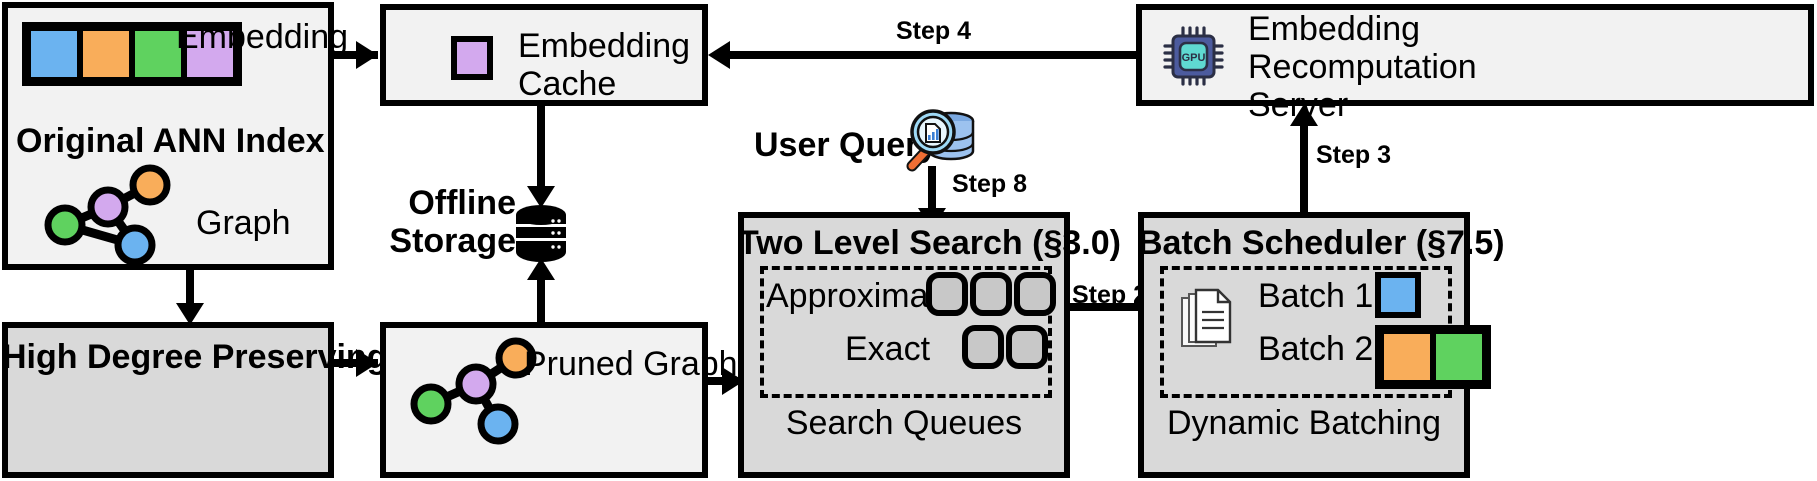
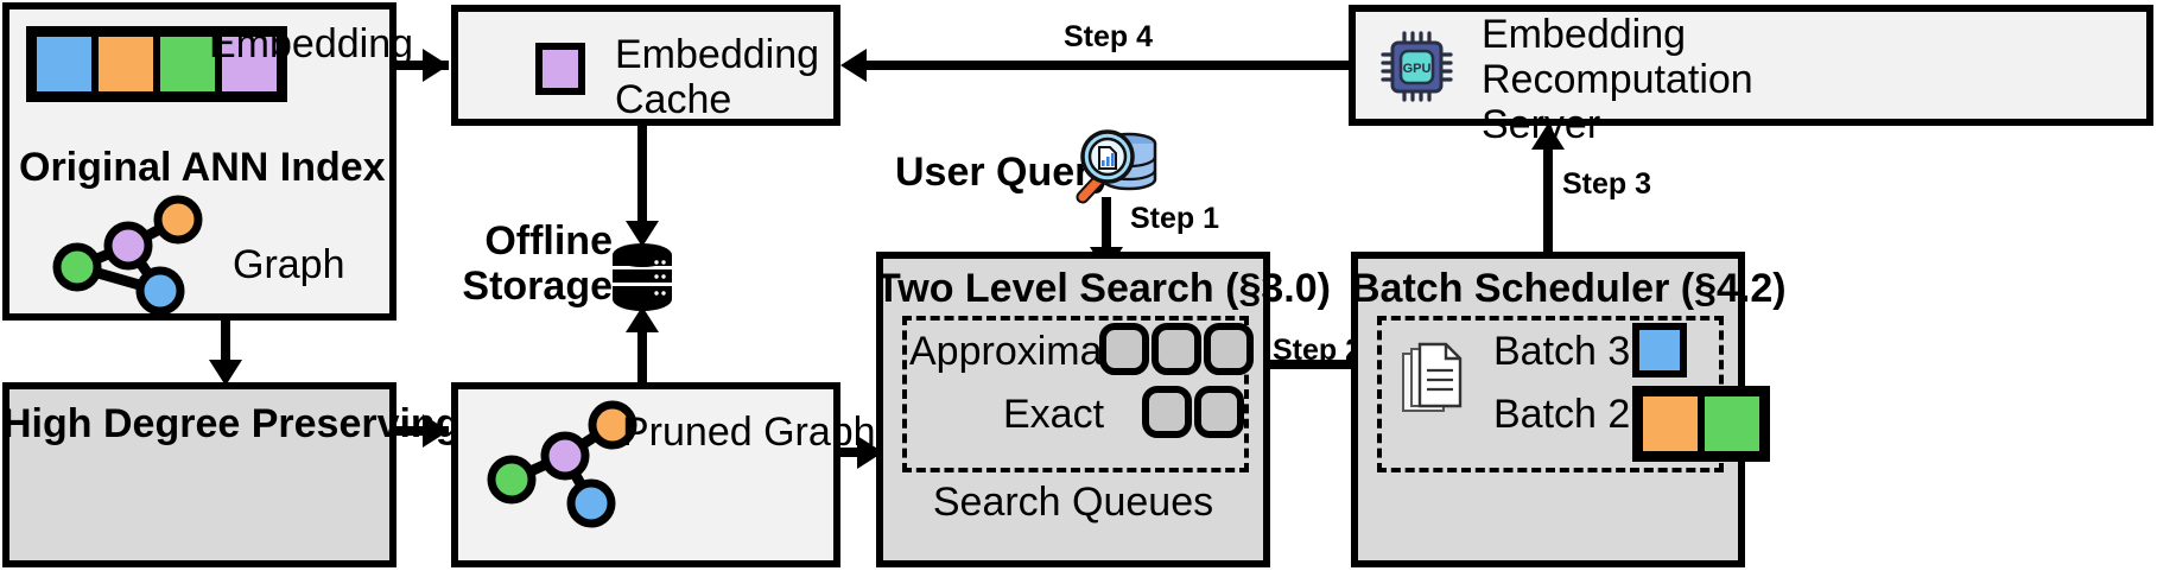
  Embedding
  Original ANN Index
  Graph
  High Degree Preservi
  Embedding
  Cache
  Offline
  Storage
  Pruned Graph
  User Quer
- Step 8
+ Step 1
  Two Level Search (§3.0)
  Approxima
  Exact
  Search Queues
  Step
- Batch Scheduler (§7.5)
+ Batch Scheduler (§4.2)
- Batch 1
+ Batch 3
  Batch 2
- Dynamic Batching
  Step 3
  GPU
  Embedding
  Recomputation
  Server
  Step 4
